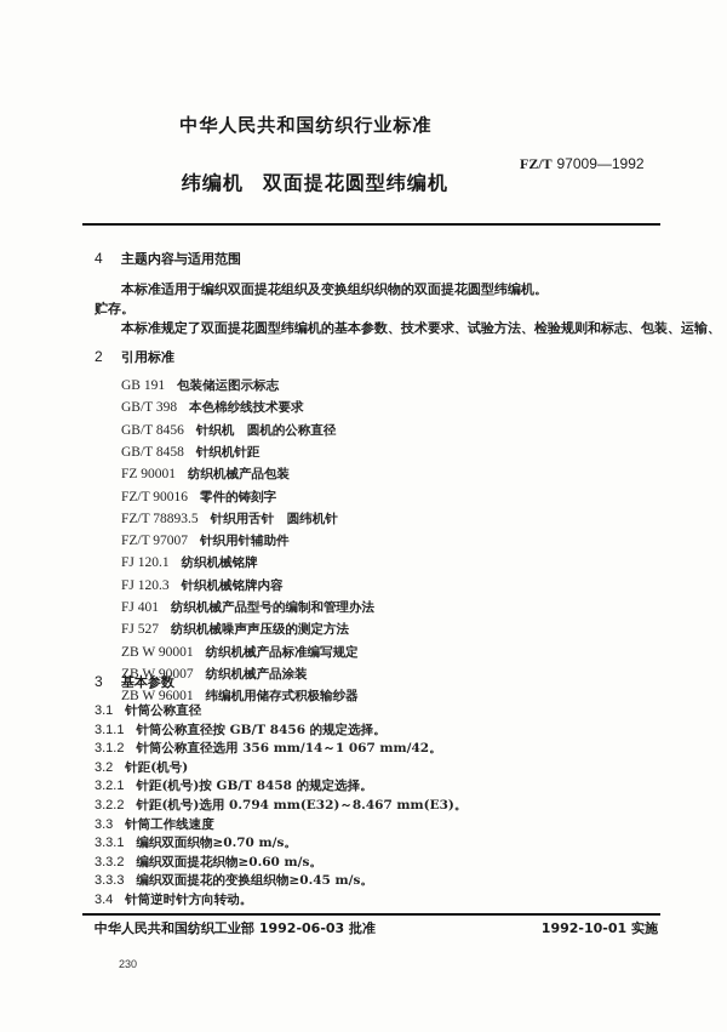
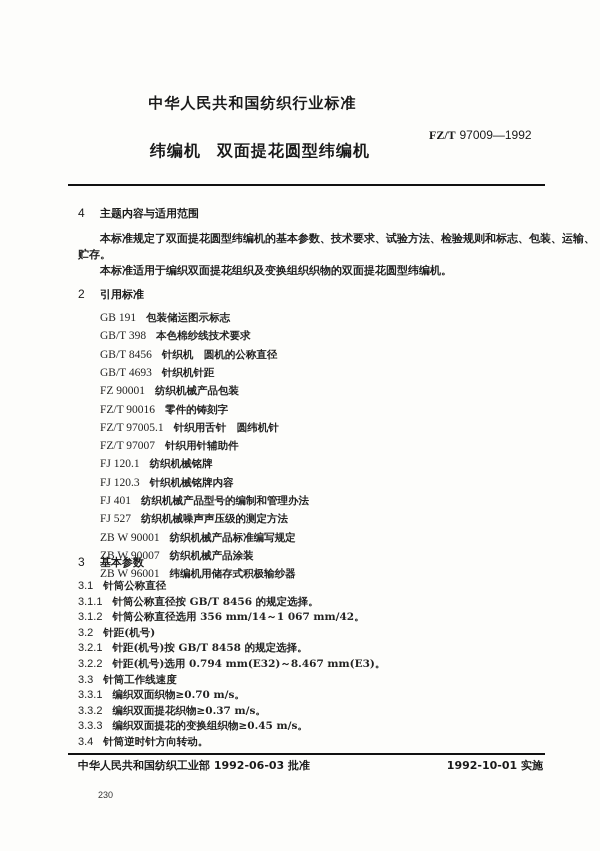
  中华人民共和国纺织行业标准
  FZ/T 97009—1992
  纬编机 双面提花圆型纬编机
  4 主题内容与适用范围
- 本标准适用于编织双面提花组织及变换组织织物的双面提花圆型纬编机。
+ 本标准规定了双面提花圆型纬编机的基本参数、技术要求、试验方法、检验规则和标志、包装、运输、
  贮存。
- 本标准规定了双面提花圆型纬编机的基本参数、技术要求、试验方法、检验规则和标志、包装、运输、
+ 本标准适用于编织双面提花组织及变换组织织物的双面提花圆型纬编机。
  2 引用标准
  GB 191 包装储运图示标志
  GB/T 398 本色棉纱线技术要求
  GB/T 8456 针织机 圆机的公称直径
- GB/T 8458 针织机针距
+ GB/T 4693 针织机针距
  FZ 90001 纺织机械产品包装
  FZ/T 90016 零件的铸刻字
- FZ/T 78893.5 针织用舌针 圆纬机针
+ FZ/T 97005.1 针织用舌针 圆纬机针
  FZ/T 97007 针织用针辅助件
  FJ 120.1 纺织机械铭牌
  FJ 120.3 针织机械铭牌内容
  FJ 401 纺织机械产品型号的编制和管理办法
  FJ 527 纺织机械噪声声压级的测定方法
  ZB W 90001 纺织机械产品标准编写规定
  ZB W 90007 纺织机械产品涂装
  ZB W 96001 纬编机用储存式积极输纱器
  3 基本参数
  3.1 针筒公称直径
  3.1.1 针筒公称直径按 GB/T 8456 的规定选择。
  3.1.2 针筒公称直径选用 356 mm/14～1 067 mm/42。
  3.2 针距(机号)
  3.2.1 针距(机号)按 GB/T 8458 的规定选择。
  3.2.2 针距(机号)选用 0.794 mm(E32)～8.467 mm(E3)。
  3.3 针筒工作线速度
  3.3.1 编织双面织物≥0.70 m/s。
- 3.3.2 编织双面提花织物≥0.60 m/s。
+ 3.3.2 编织双面提花织物≥0.37 m/s。
  3.3.3 编织双面提花的变换组织物≥0.45 m/s。
  3.4 针筒逆时针方向转动。
  中华人民共和国纺织工业部 1992-06-03 批准
  1992-10-01 实施
  230
